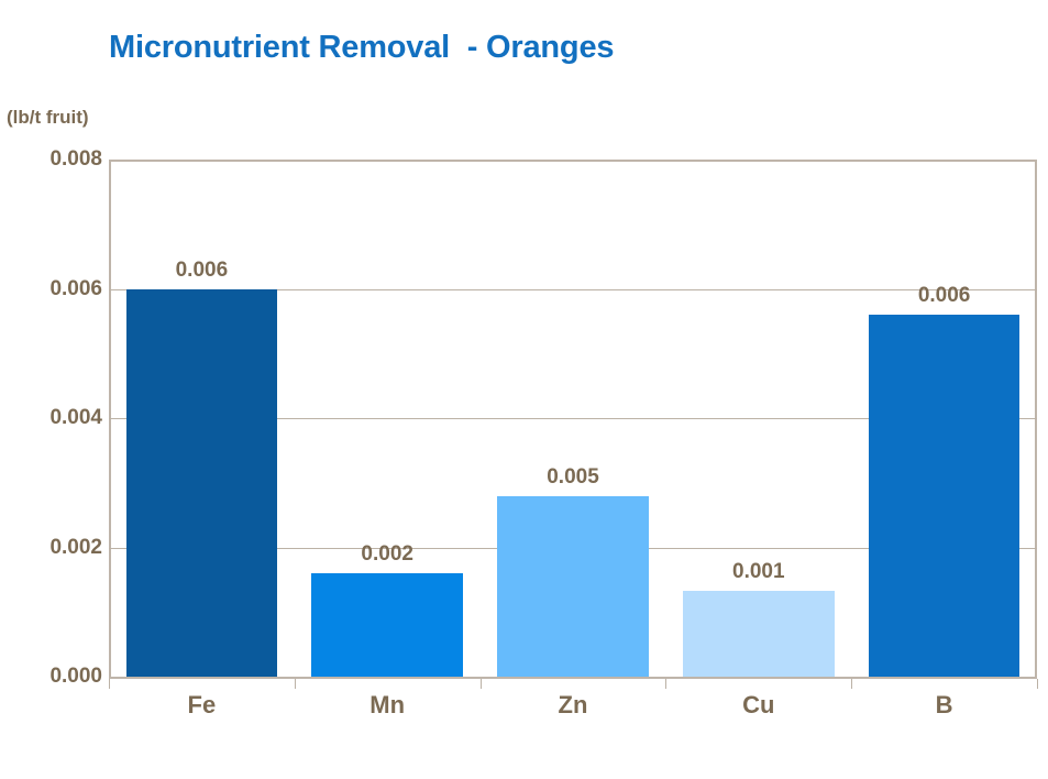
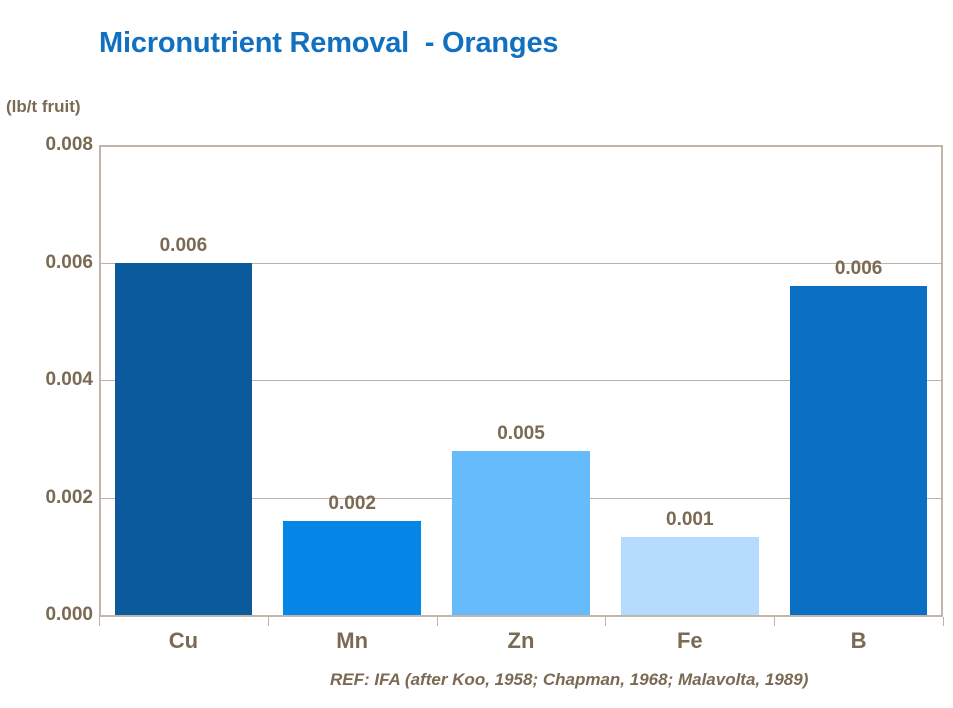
  Micronutrient Removal - Oranges
  (lb/t fruit)
  0.000
  0.002
  0.004
  0.006
  0.008
  0.006
  0.002
  0.005
  0.001
  0.006
- Fe
+ Cu
  Mn
  Zn
- Cu
+ Fe
  B
+ REF: IFA (after Koo, 1958; Chapman, 1968; Malavolta, 1989)
